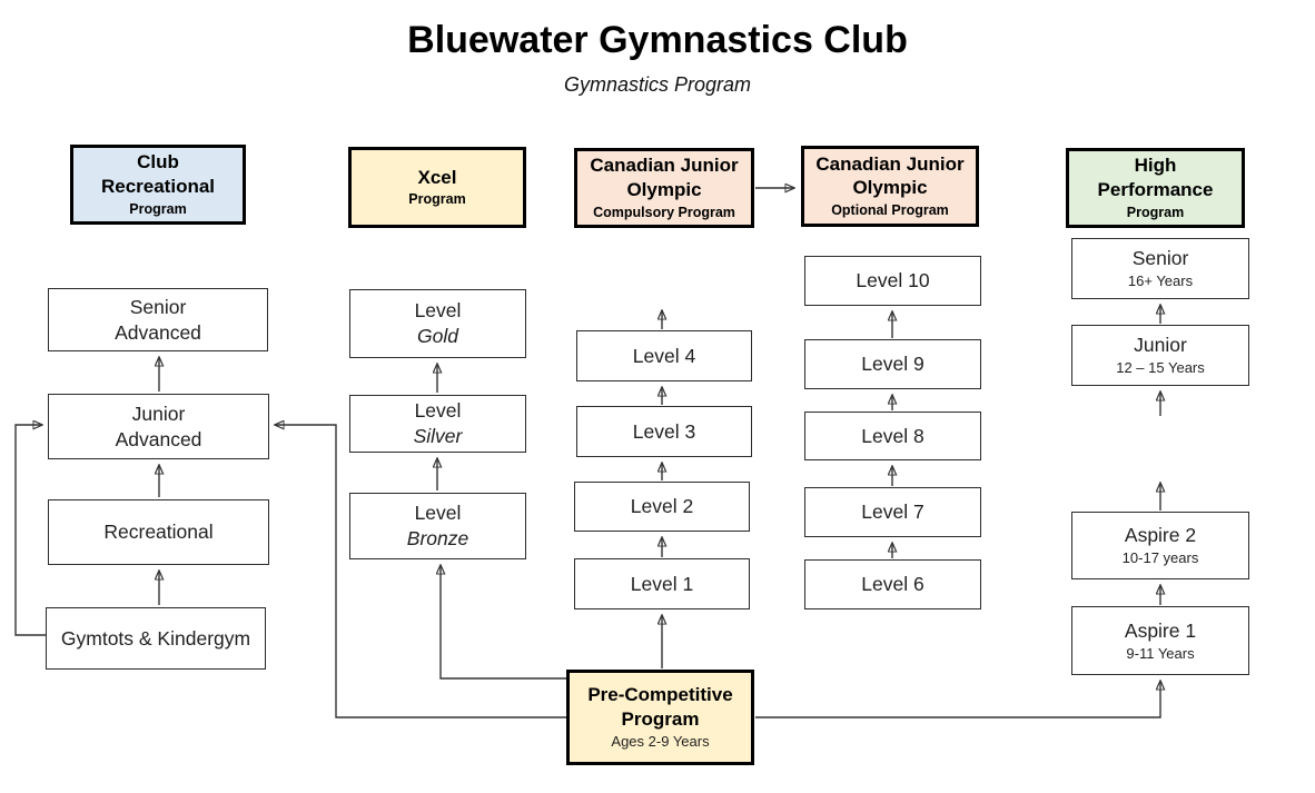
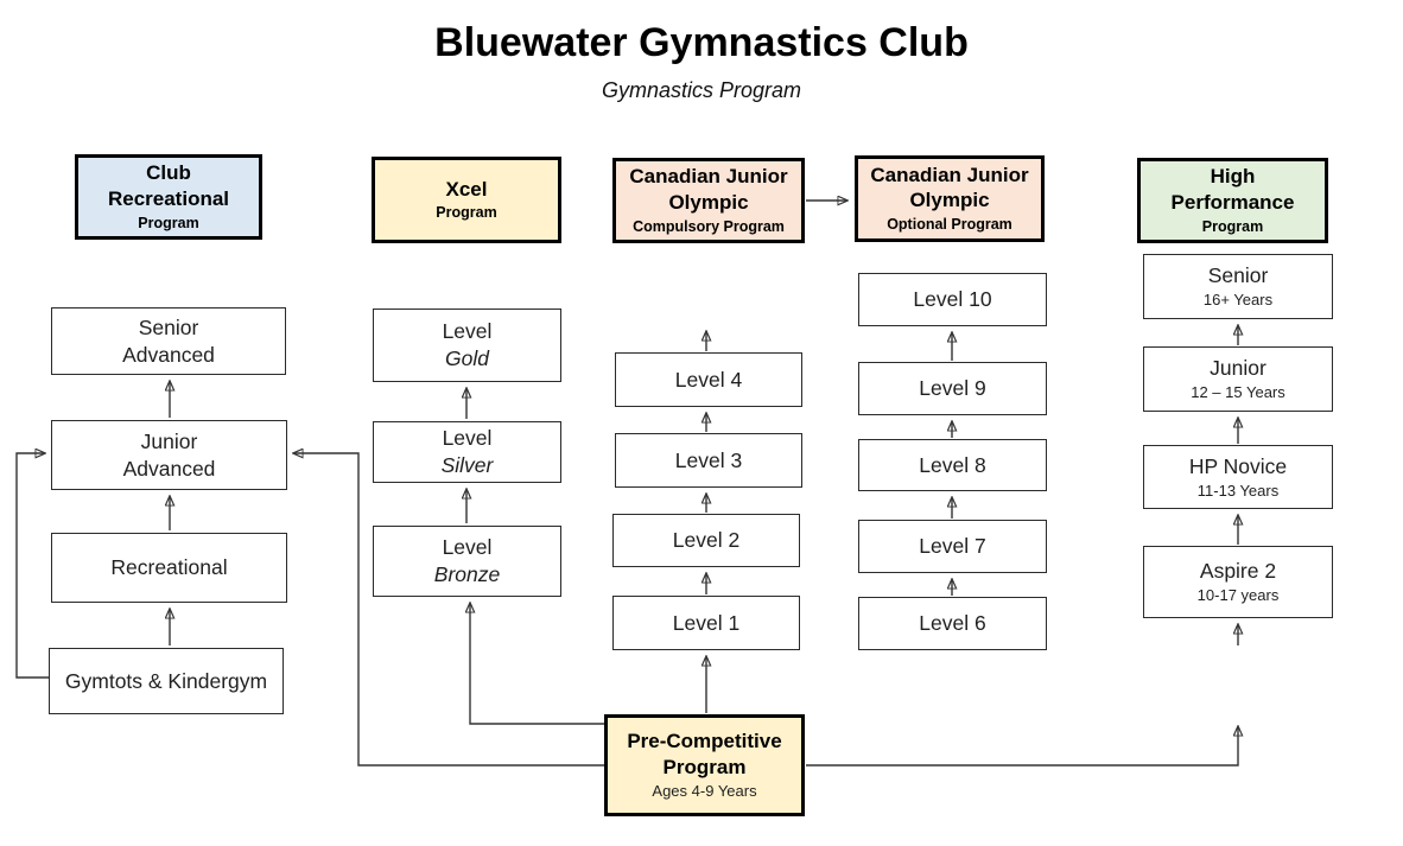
  Bluewater Gymnastics Club
  Gymnastics Program
  Club
  Recreational
  Program
  Senior
  Advanced
  Junior
  Advanced
  Recreational
  Gymtots & Kindergym
  Xcel
  Program
  Level
  Gold
  Level
  Silver
  Level
  Bronze
  Canadian Junior
  Olympic
  Compulsory Program
  Level 4
  Level 3
  Level 2
  Level 1
  Canadian Junior
  Olympic
  Optional Program
  Level 10
  Level 9
  Level 8
  Level 7
  Level 6
  High
  Performance
  Program
  Senior
  16+ Years
  Junior
  12 – 15 Years
+ HP Novice
+ 11-13 Years
  Aspire 2
  10-17 years
- Aspire 1
- 9-11 Years
  Pre-Competitive
  Program
- Ages 2-9 Years
+ Ages 4-9 Years
